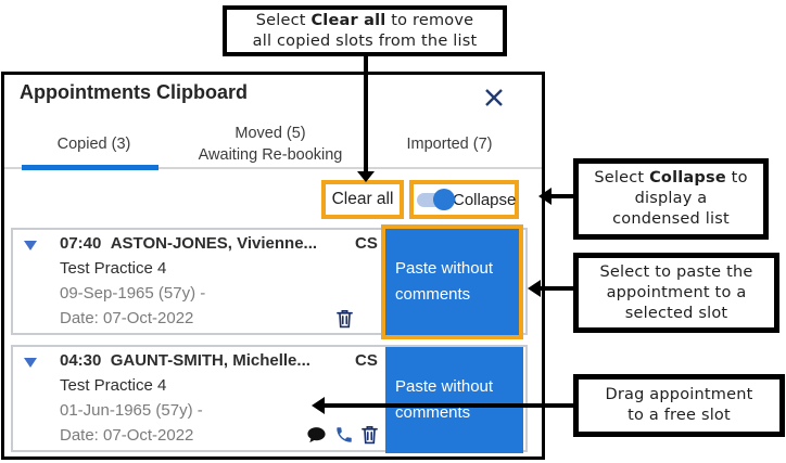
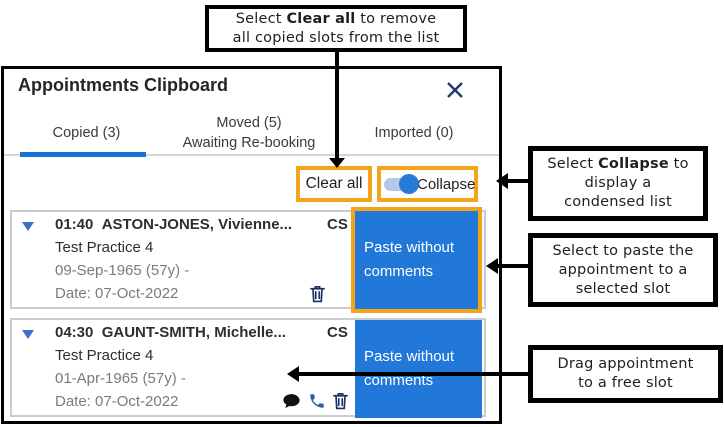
  Select Clear all to remove
  all copied slots from the list
  Appointments Clipboard
  Copied (3)
  Moved (5)
  Awaiting Re-booking
- Imported (7)
+ Imported (0)
  Clear all
  Collapse
- 07:40 ASTON-JONES, Vivienne...
+ 01:40 ASTON-JONES, Vivienne...
  CS
  Test Practice 4
  09-Sep-1965 (57y) -
  Date: 07-Oct-2022
  04:30 GAUNT-SMITH, Michelle...
  CS
  Test Practice 4
- 01-Jun-1965 (57y) -
+ 01-Apr-1965 (57y) -
  Date: 07-Oct-2022
  Paste without comments
  Paste without comments
  Select Collapse to
  display a
  condensed list
  Select to paste the
  appointment to a
  selected slot
  Drag appointment
  to a free slot
